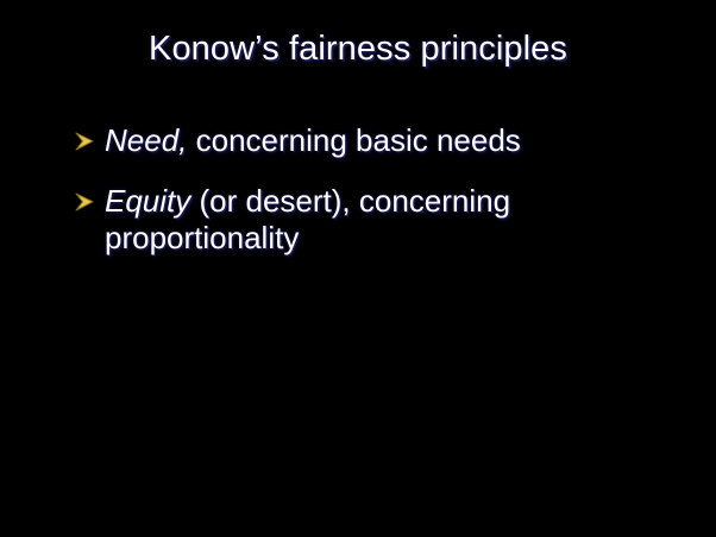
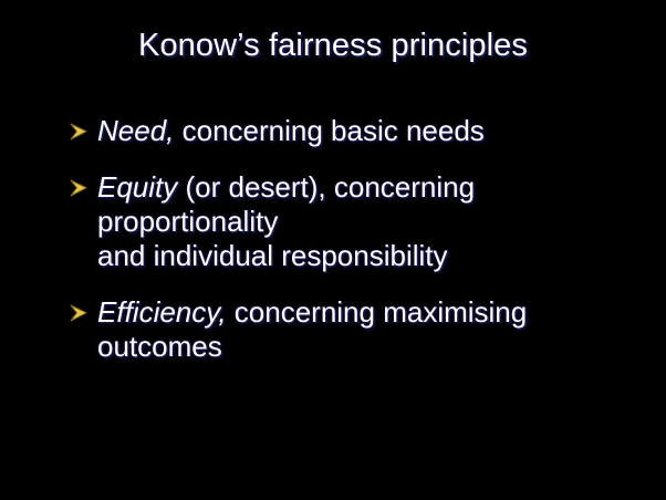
  Konow’s fairness principles
  Need, concerning basic needs
  Equity (or desert), concerning proportionality
+ and individual responsibility
+ Efficiency, concerning maximising outcomes
